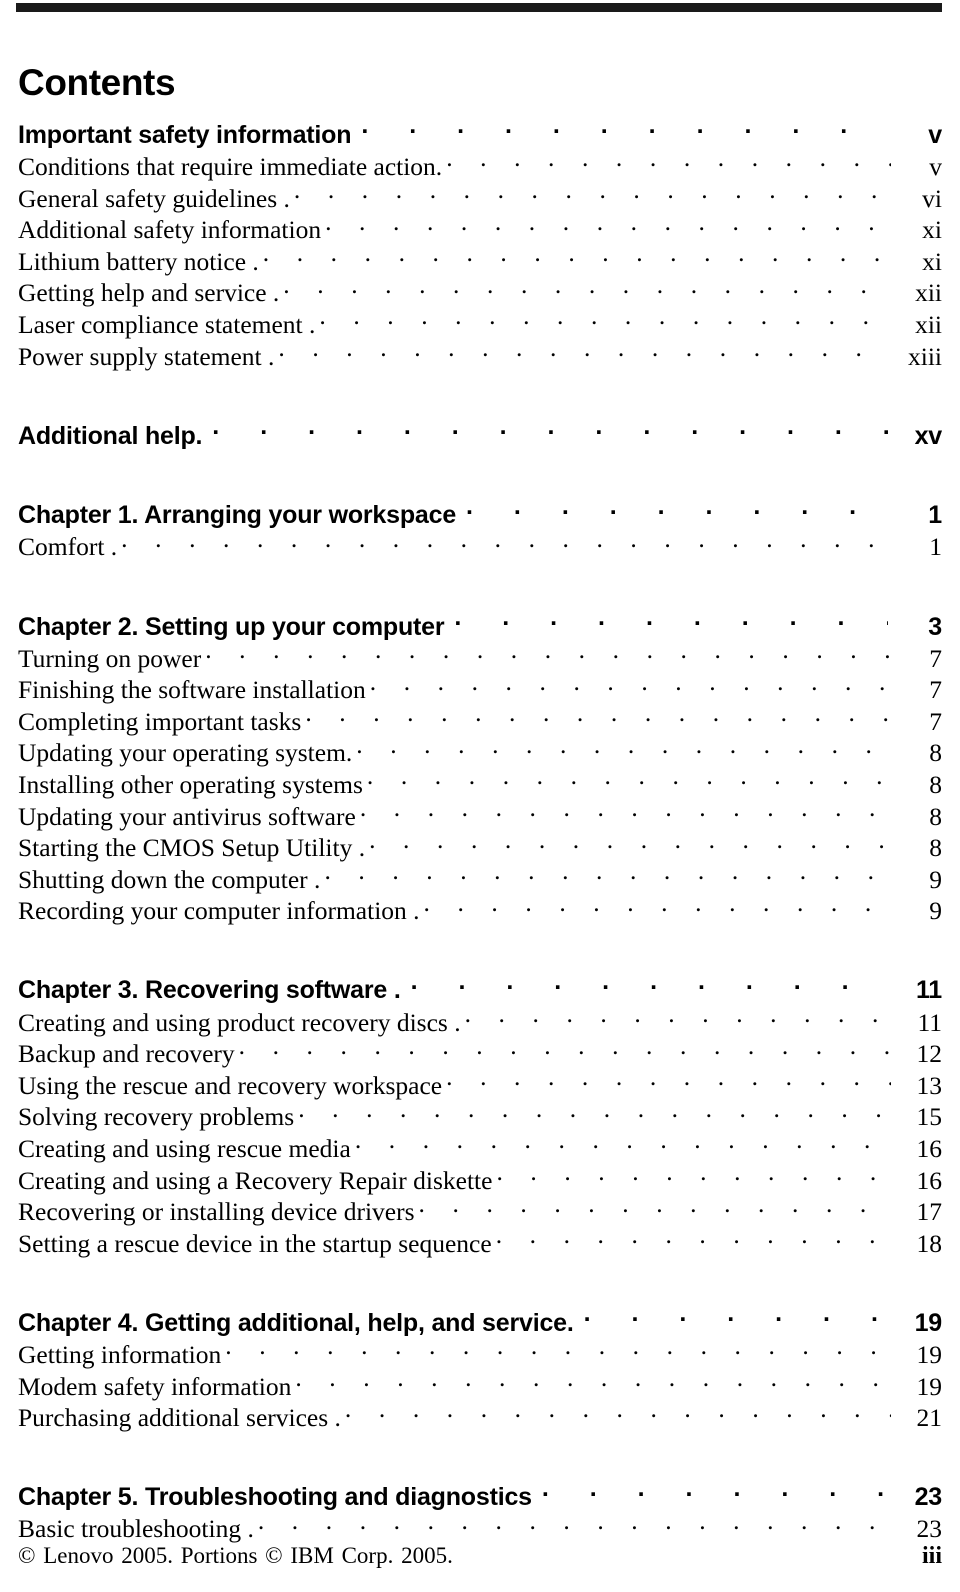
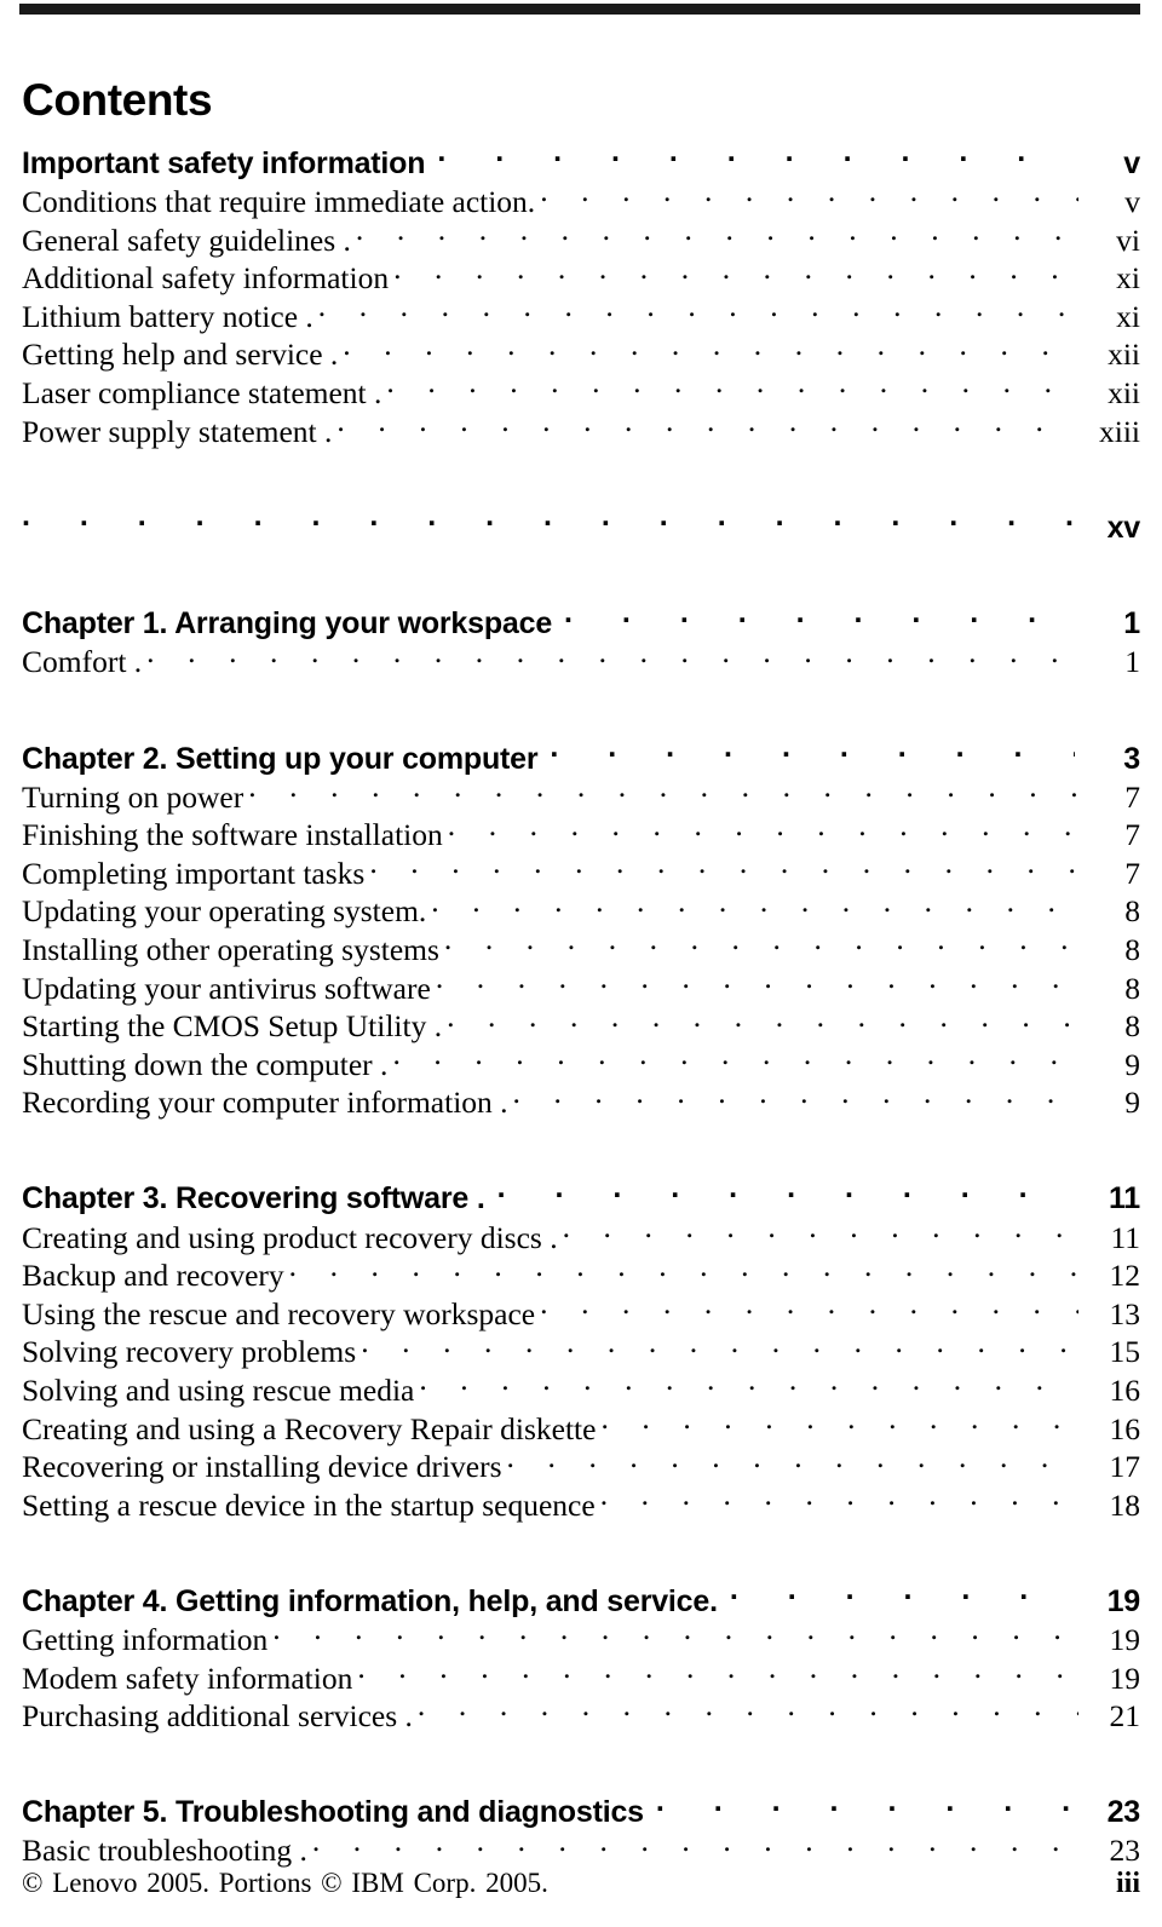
  Contents
  Important safety information
  v
  Conditions that require immediate action.
  v
  General safety guidelines .
  vi
  Additional safety information
  xi
  Lithium battery notice .
  xi
  Getting help and service .
  xii
  Laser compliance statement .
  xii
  Power supply statement .
  xiii
- Additional help.
  xv
  Chapter 1. Arranging your workspace
  1
  Comfort .
  1
  Chapter 2. Setting up your computer
  3
  Turning on power
  7
  Finishing the software installation
  7
  Completing important tasks
  7
  Updating your operating system.
  8
  Installing other operating systems
  8
  Updating your antivirus software
  8
  Starting the CMOS Setup Utility .
  8
  Shutting down the computer .
  9
  Recording your computer information .
  9
  Chapter 3. Recovering software .
  11
  Creating and using product recovery discs .
  11
  Backup and recovery
  12
  Using the rescue and recovery workspace
  13
  Solving recovery problems
  15
- Creating and using rescue media
+ Solving and using rescue media
  16
  Creating and using a Recovery Repair diskette
  16
  Recovering or installing device drivers
  17
  Setting a rescue device in the startup sequence
  18
- Chapter 4. Getting additional, help, and service.
+ Chapter 4. Getting information, help, and service.
  19
  Getting information
  19
  Modem safety information
  19
  Purchasing additional services .
  21
  Chapter 5. Troubleshooting and diagnostics
  23
  Basic troubleshooting .
  23
  © Lenovo 2005. Portions © IBM Corp. 2005.
  iii
